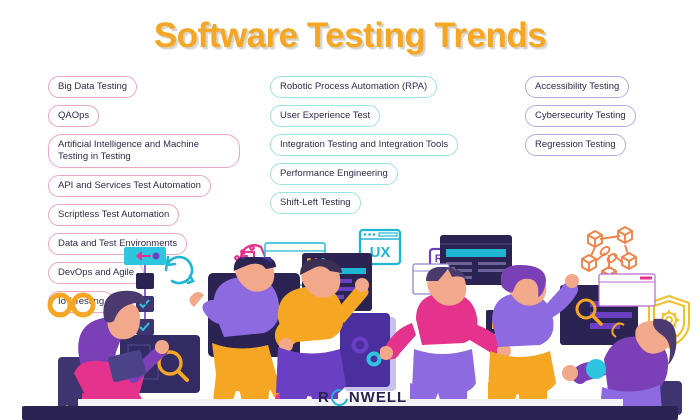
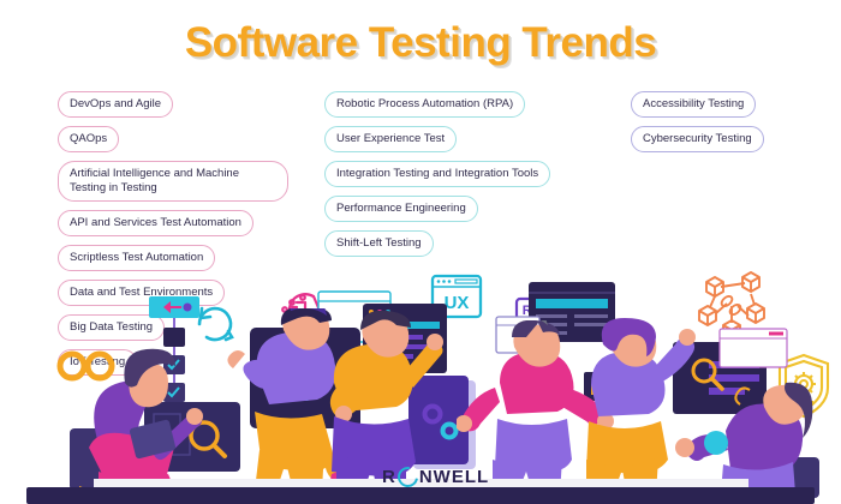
  Software Testing Trends
- Big Data Testing
+ DevOps and Agile
  QAOps
  Artificial Intelligence and Machine Testing in Testing
  API and Services Test Automation
  Scriptless Test Automation
  Data and Test Environments
- DevOps and Agile
+ Big Data Testing
  Io Tesng
  Robotic Process Automation (RPA)
  User Experience Test
  Integration Testing and Integration Tools
  Performance Engineering
  Shift-Left Testing
  Accessibility Testing
  Cybersecurity Testing
- Regression Testing
  UX
  R
  NWELL
